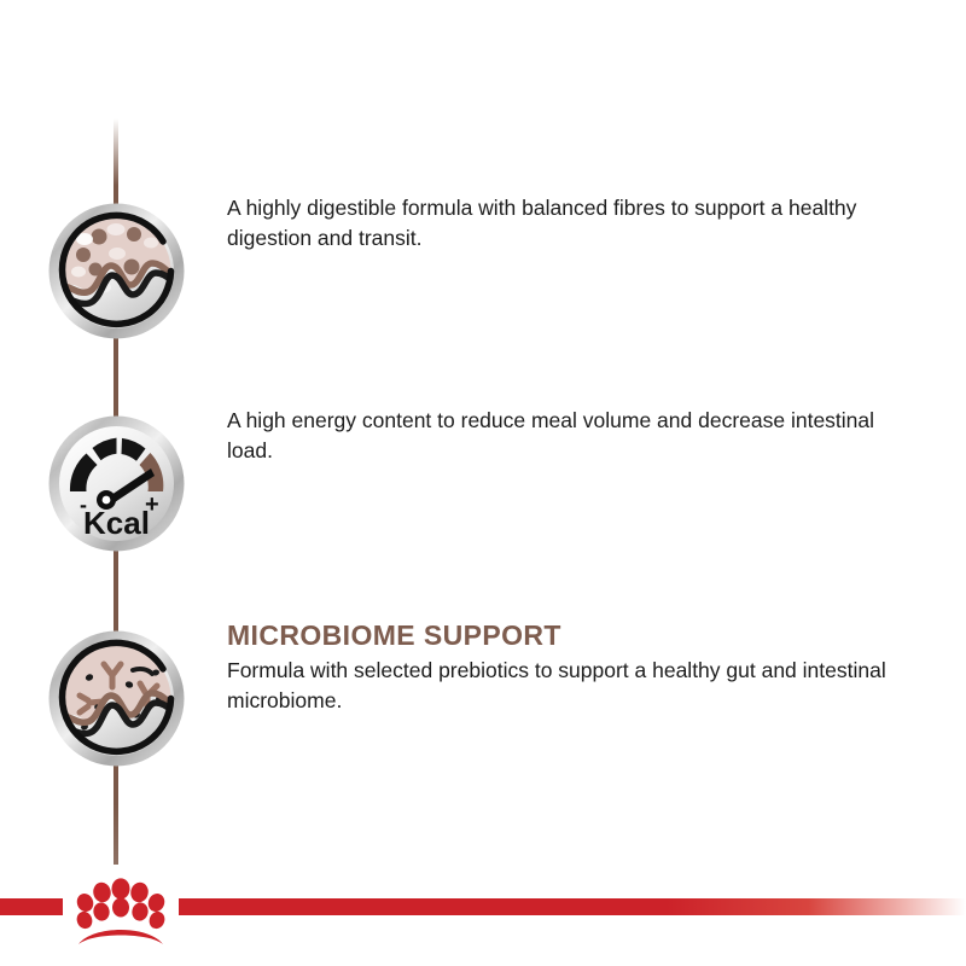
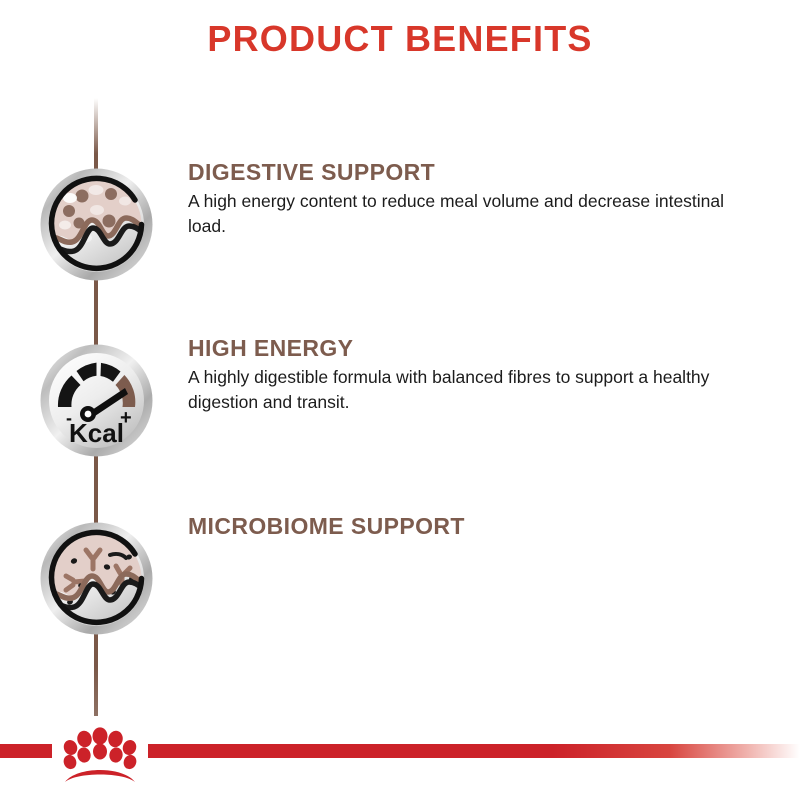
+ PRODUCT BENEFITS
+ DIGESTIVE SUPPORT
- A highly digestible formula with balanced fibres to support a healthy digestion and transit.
+ A high energy content to reduce meal volume and decrease intestinal load.
  -
  +
  Kcal
+ HIGH ENERGY
- A high energy content to reduce meal volume and decrease intestinal load.
+ A highly digestible formula with balanced fibres to support a healthy digestion and transit.
  MICROBIOME SUPPORT
- Formula with selected prebiotics to support a healthy gut and intestinal microbiome.
